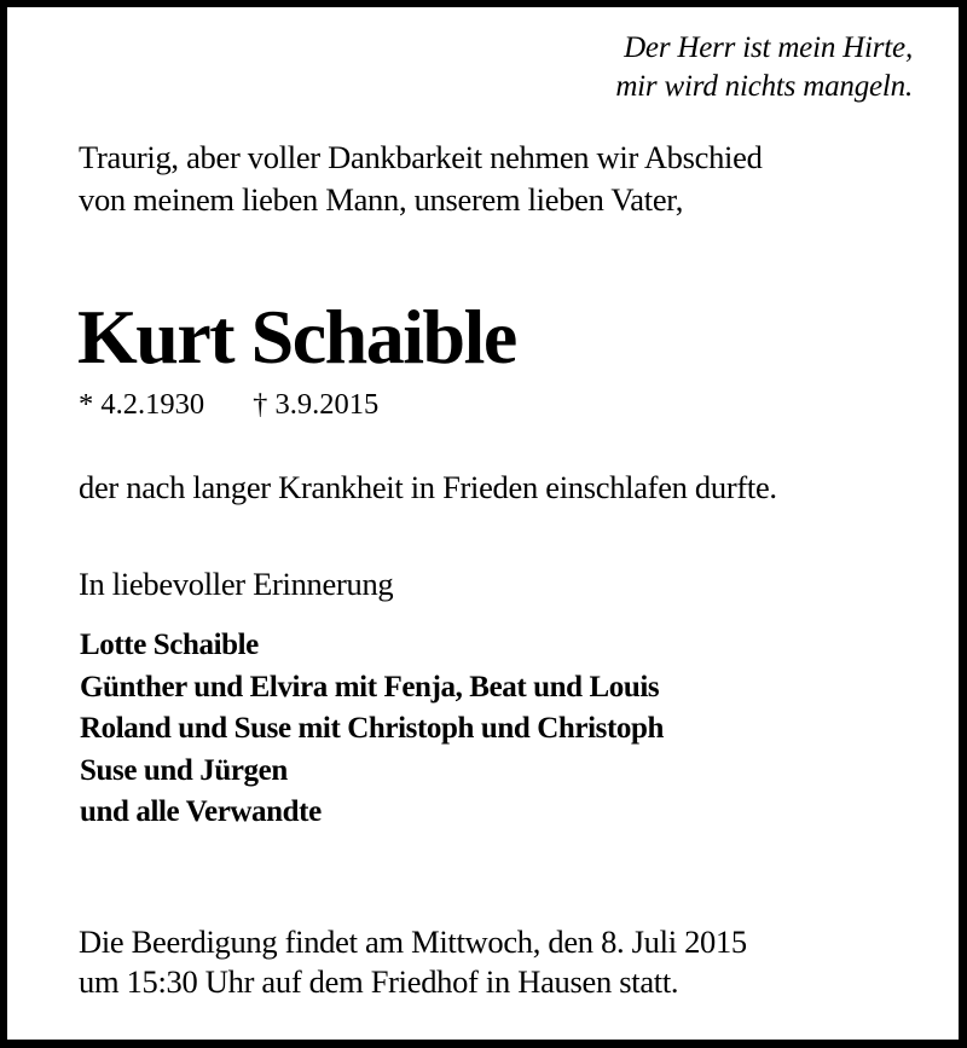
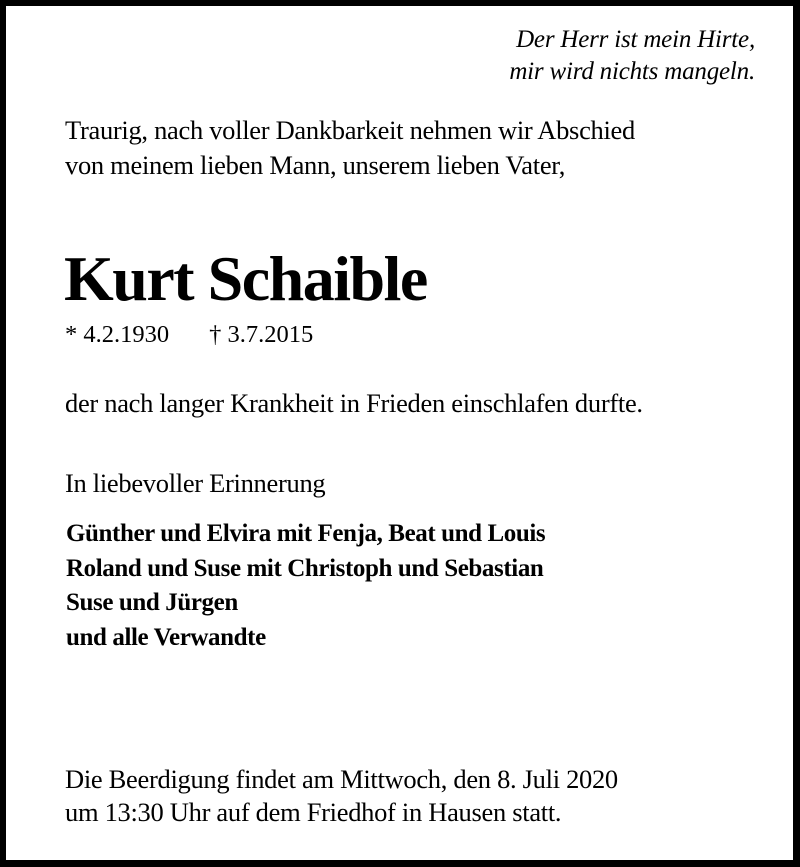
  Der Herr ist mein Hirte,
  mir wird nichts mangeln.
- Traurig, aber voller Dankbarkeit nehmen wir Abschied
+ Traurig, nach voller Dankbarkeit nehmen wir Abschied
  von meinem lieben Mann, unserem lieben Vater,
  Kurt Schaible
- * 4.2.1930 † 3.9.2015
+ * 4.2.1930 † 3.7.2015
  der nach langer Krankheit in Frieden einschlafen durfte.
  In liebevoller Erinnerung
- Lotte Schaible
  Günther und Elvira mit Fenja, Beat und Louis
- Roland und Suse mit Christoph und Christoph
+ Roland und Suse mit Christoph und Sebastian
  Suse und Jürgen
  und alle Verwandte
- Die Beerdigung findet am Mittwoch, den 8. Juli 2015
+ Die Beerdigung findet am Mittwoch, den 8. Juli 2020
- um 15:30 Uhr auf dem Friedhof in Hausen statt.
+ um 13:30 Uhr auf dem Friedhof in Hausen statt.
